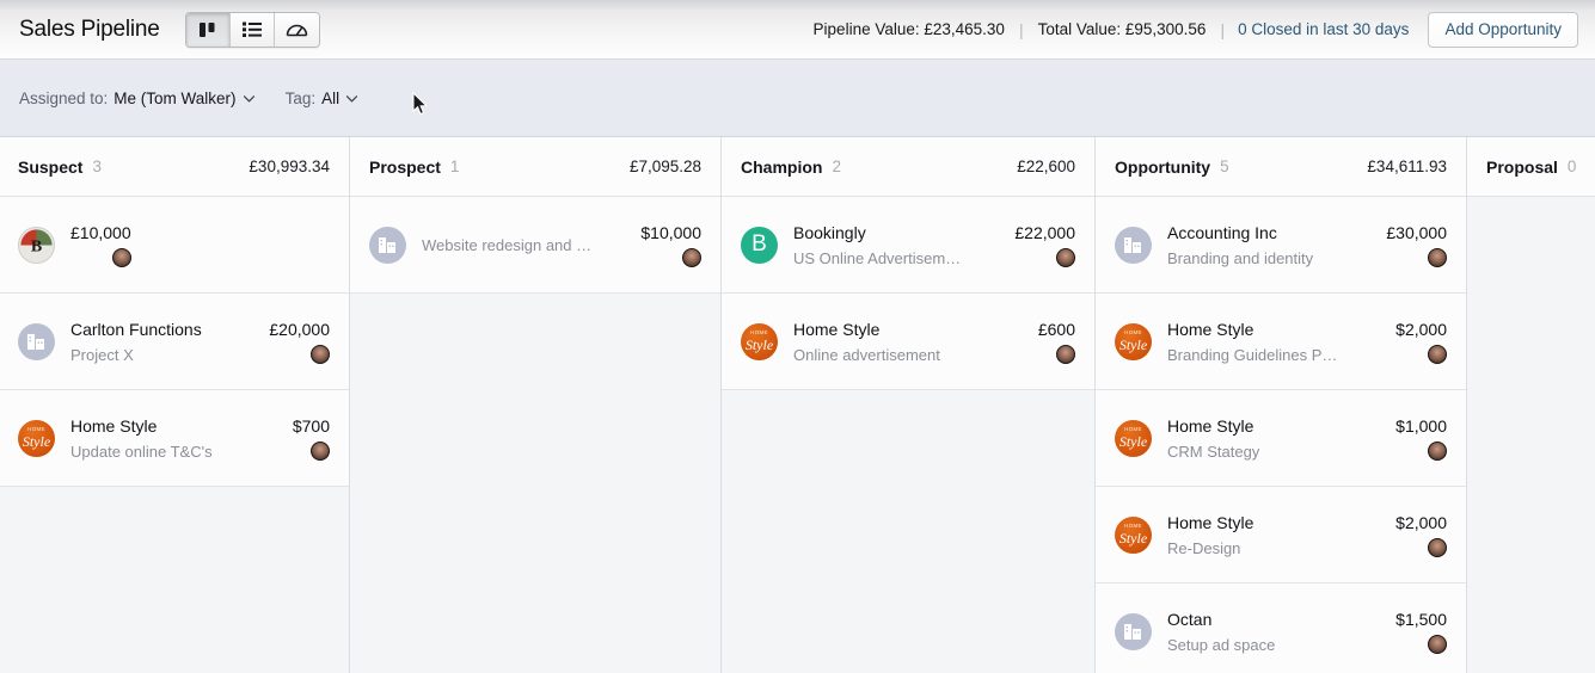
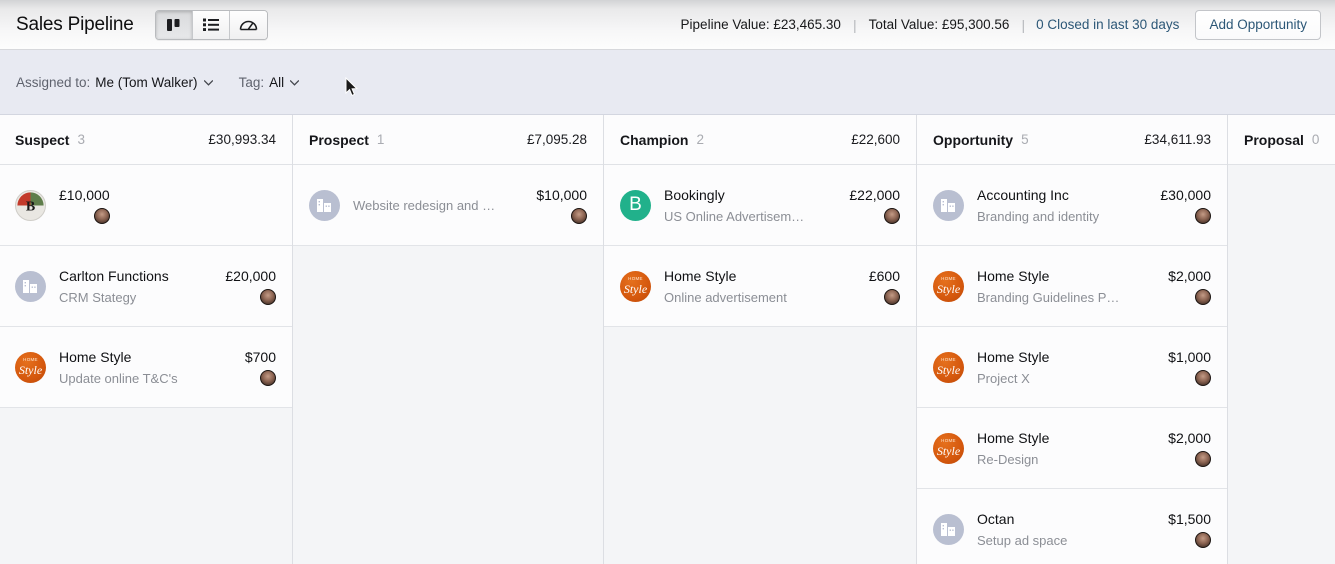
  Sales Pipeline
  Pipeline Value: £23,465.30
  |
  Total Value: £95,300.56
  |
  0 Closed in last 30 days
  Add Opportunity
  Assigned to:
  Me (Tom Walker)
  Tag:
  All
  Suspect
  3
  £30,993.34
  B
  £10,000
  Carlton Functions
- Project X
+ CRM Stategy
  £20,000
  Style
  Home Style
  Update online T&C's
  $700
  Prospect
  1
  £7,095.28
  Website redesign and …
  $10,000
  Champion
  2
  £22,600
  B
  Bookingly
  US Online Advertisem…
  £22,000
  Style
  Home Style
  Online advertisement
  £600
  Opportunity
  5
  £34,611.93
  Accounting Inc
  Branding and identity
  £30,000
  Style
  Home Style
  Branding Guidelines P…
  $2,000
  Style
  Home Style
- CRM Stategy
+ Project X
  $1,000
  Style
  Home Style
  Re-Design
  $2,000
  Octan
  Setup ad space
  $1,500
  Proposal
  0
